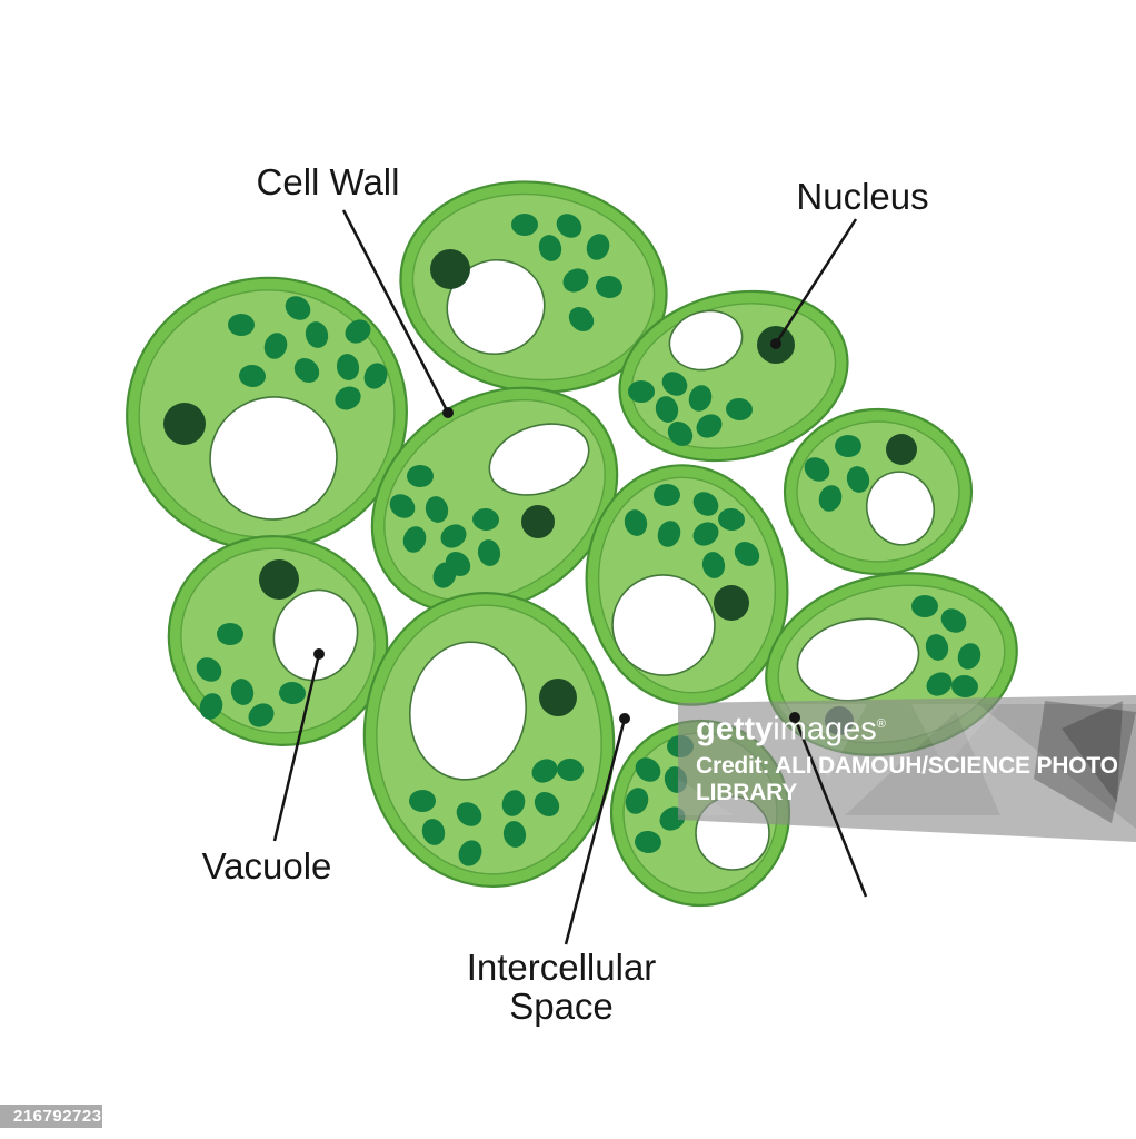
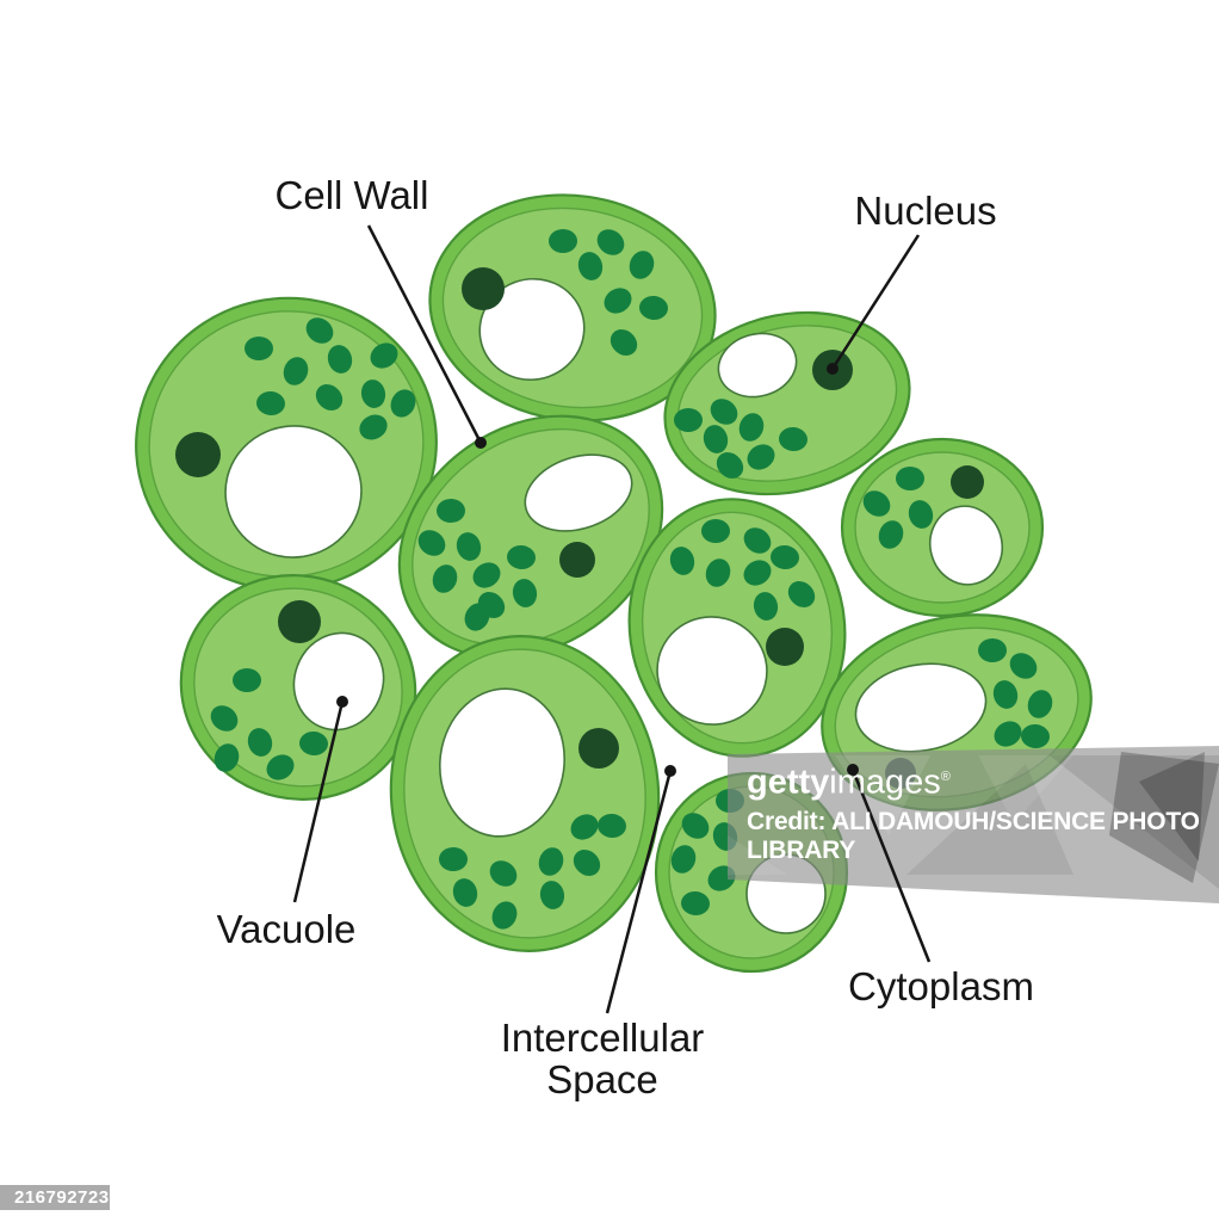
  Cell Wall
  Nucleus
  Vacuole
  Intercellular
  Space
+ Cytoplasm
  gettyimages®
  Credit: ALI DAMOUH/SCIENCE PHOTO
  LIBRARY
  2167927230
